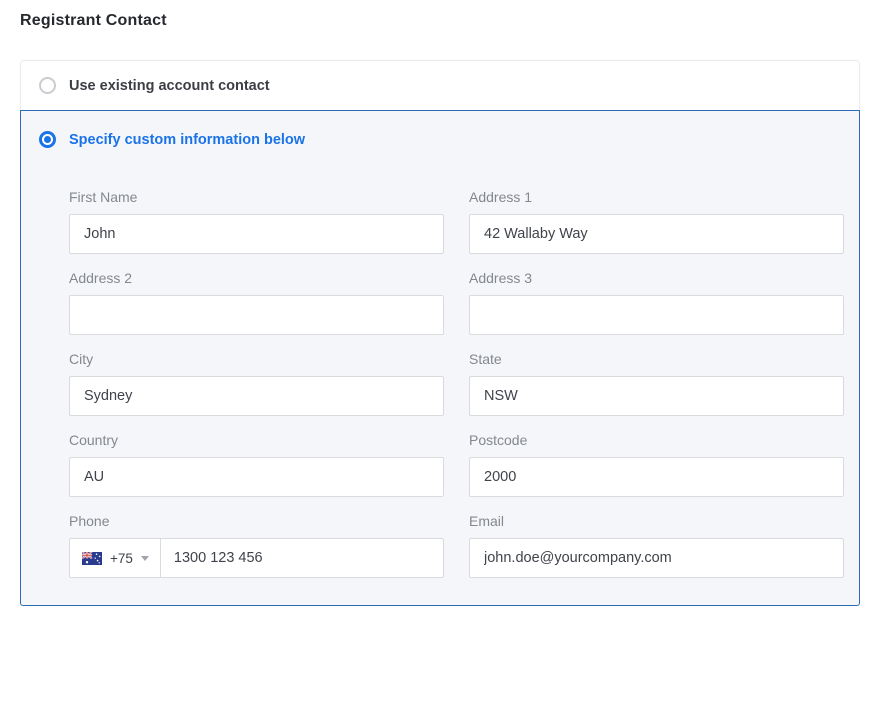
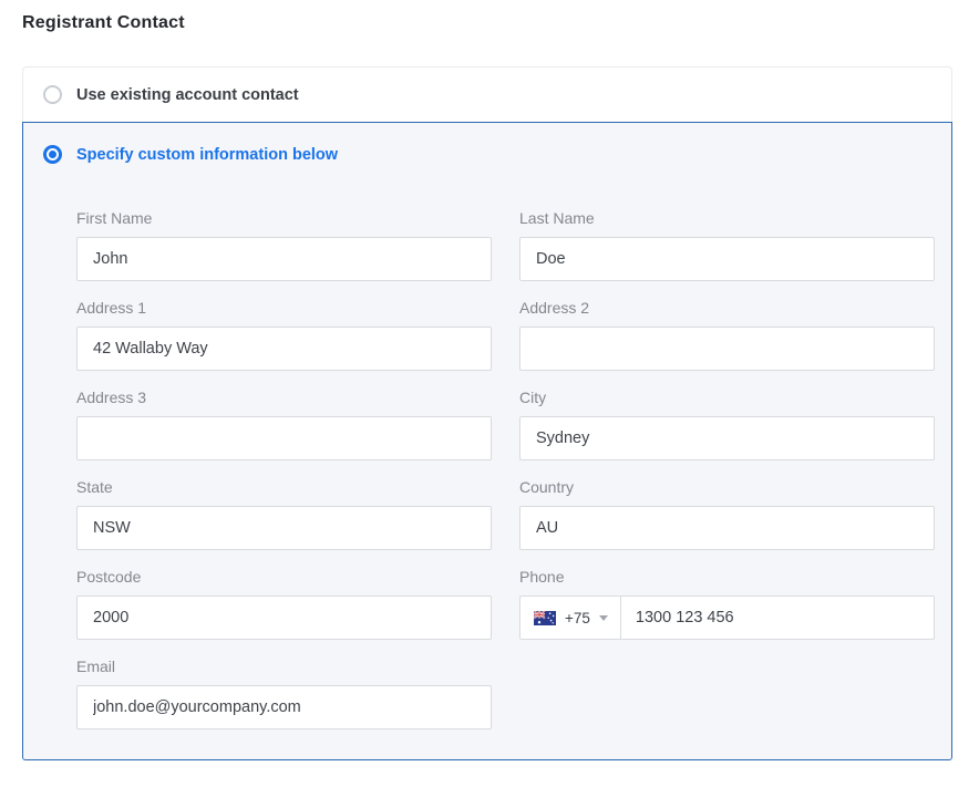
  Registrant Contact
  Use existing account contact
  Specify custom information below
  First Name
  John
+ Last Name
+ Doe
  Address 1
  42 Wallaby Way
  Address 2
  Address 3
  City
  Sydney
  State
  NSW
  Country
  AU
  Postcode
  2000
  Phone
  +75
  1300 123 456
  Email
  john.doe@yourcompany.com
